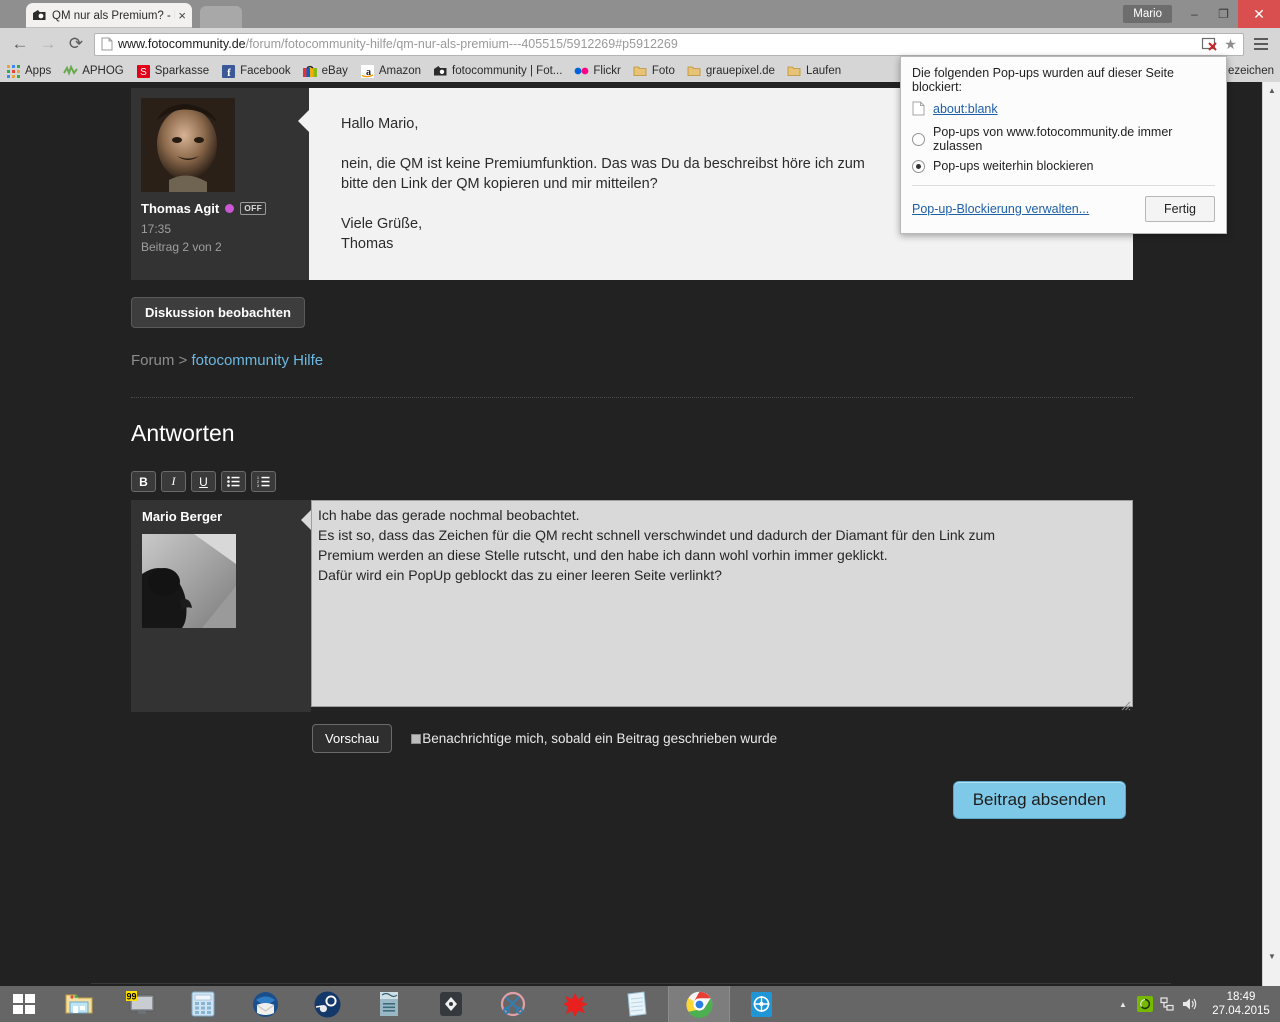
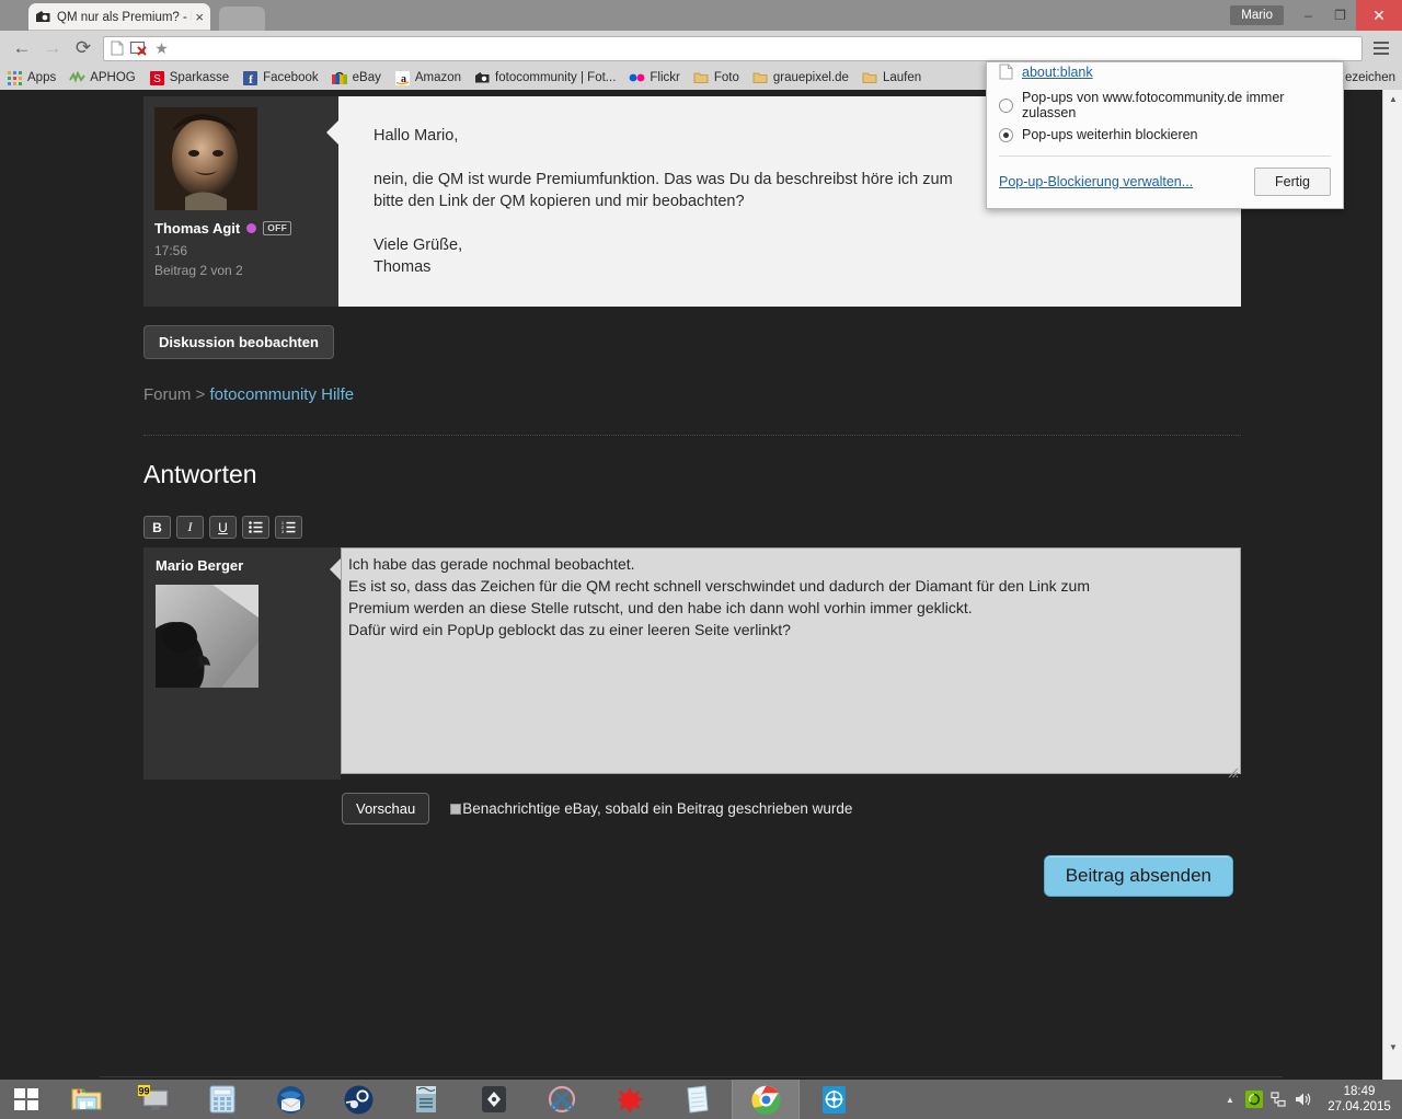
  QM nur als Premium? -
  ×
  Mario
  –
  ❐
  ✕
  ←
  →
  ⟳
- www.fotocommunity.de/forum/fotocommunity-hilfe/qm-nur-als-premium---405515/5912269#p5912269
  ★
  Apps
  APHOG
  S
  Sparkasse
  f
  Facebook
  eBay
  a
  Amazon
  fotocommunity | Fot...
  Flickr
  Foto
  grauepixel.de
  Laufen
  ezeichen
  Thomas Agit
  OFF
- 17:35
+ 17:56
  Beitrag 2 von 2
  Hallo Mario,
- nein, die QM ist keine Premiumfunktion. Das was Du da beschreibst höre ich zum
+ nein, die QM ist wurde Premiumfunktion. Das was Du da beschreibst höre ich zum
- bitte den Link der QM kopieren und mir mitteilen?
+ bitte den Link der QM kopieren und mir beobachten?
  Viele Grüße,
  Thomas
  Diskussion beobachten
  Forum > fotocommunity Hilfe
  Antworten
  B
  I
  U
  Mario Berger
  Ich habe das gerade nochmal beobachtet.
  Es ist so, dass das Zeichen für die QM recht schnell verschwindet und dadurch der Diamant für den Link zum
  Premium werden an diese Stelle rutscht, und den habe ich dann wohl vorhin immer geklickt.
  Dafür wird ein PopUp geblockt das zu einer leeren Seite verlinkt?
  Vorschau
- Benachrichtige mich, sobald ein Beitrag geschrieben wurde
+ Benachrichtige eBay, sobald ein Beitrag geschrieben wurde
  Beitrag absenden
  ▲
  ▼
- Die folgenden Pop-ups wurden auf dieser Seite blockiert:
  about:blank
  Pop-ups von www.fotocommunity.de immer zulassen
  Pop-ups weiterhin blockieren
  Pop-up-Blockierung verwalten...
  Fertig
  99
  ▲
  18:49
  27.04.2015
